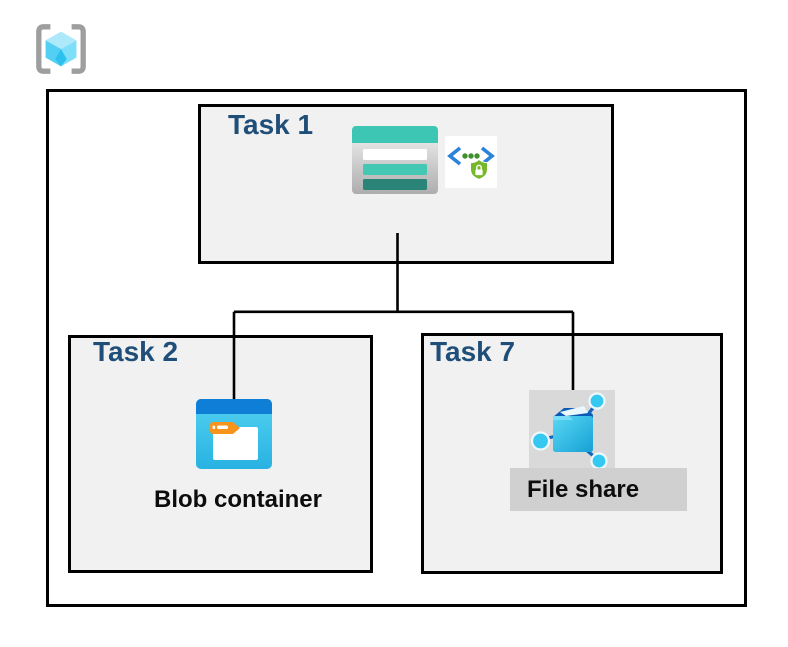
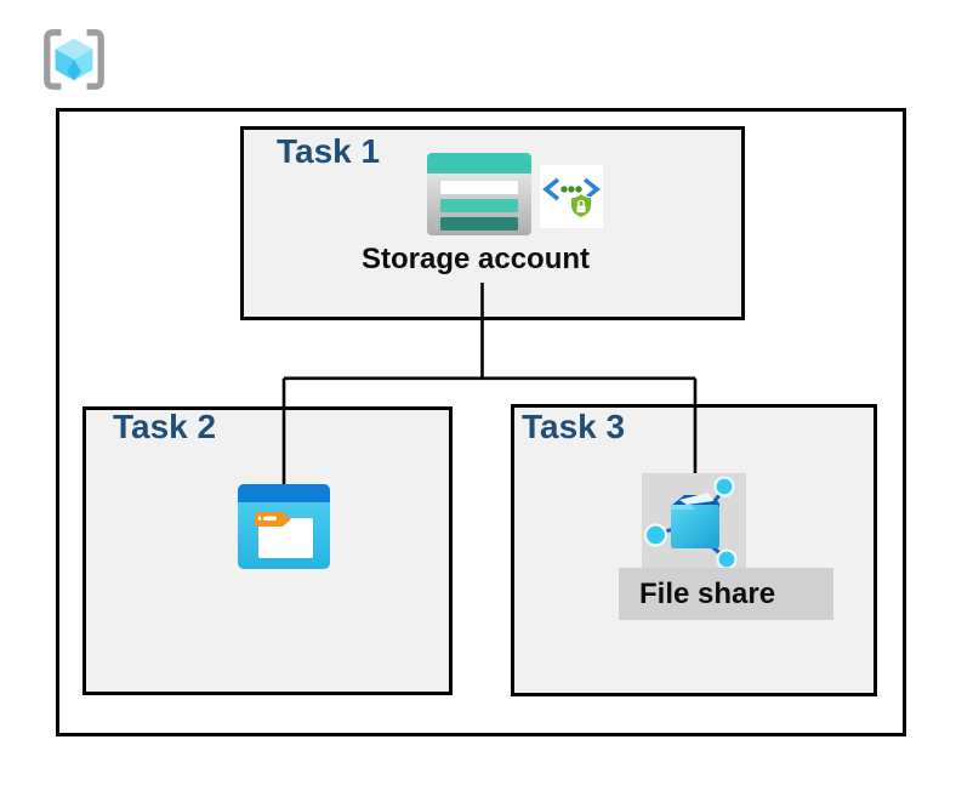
  Task 1
+ Storage account
  Task 2
- Blob container
- Task 7
+ Task 3
  File share
